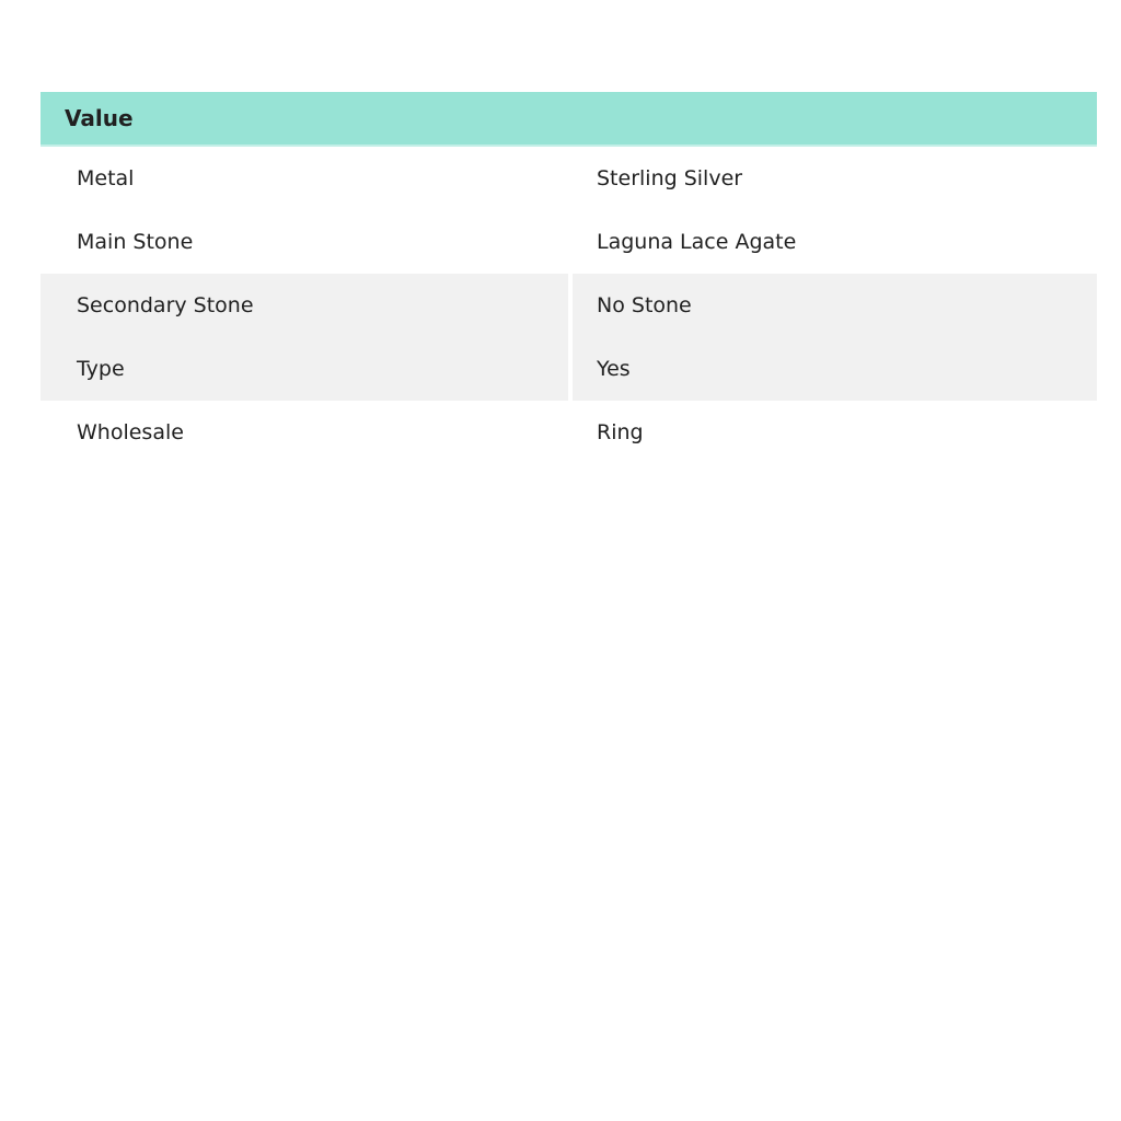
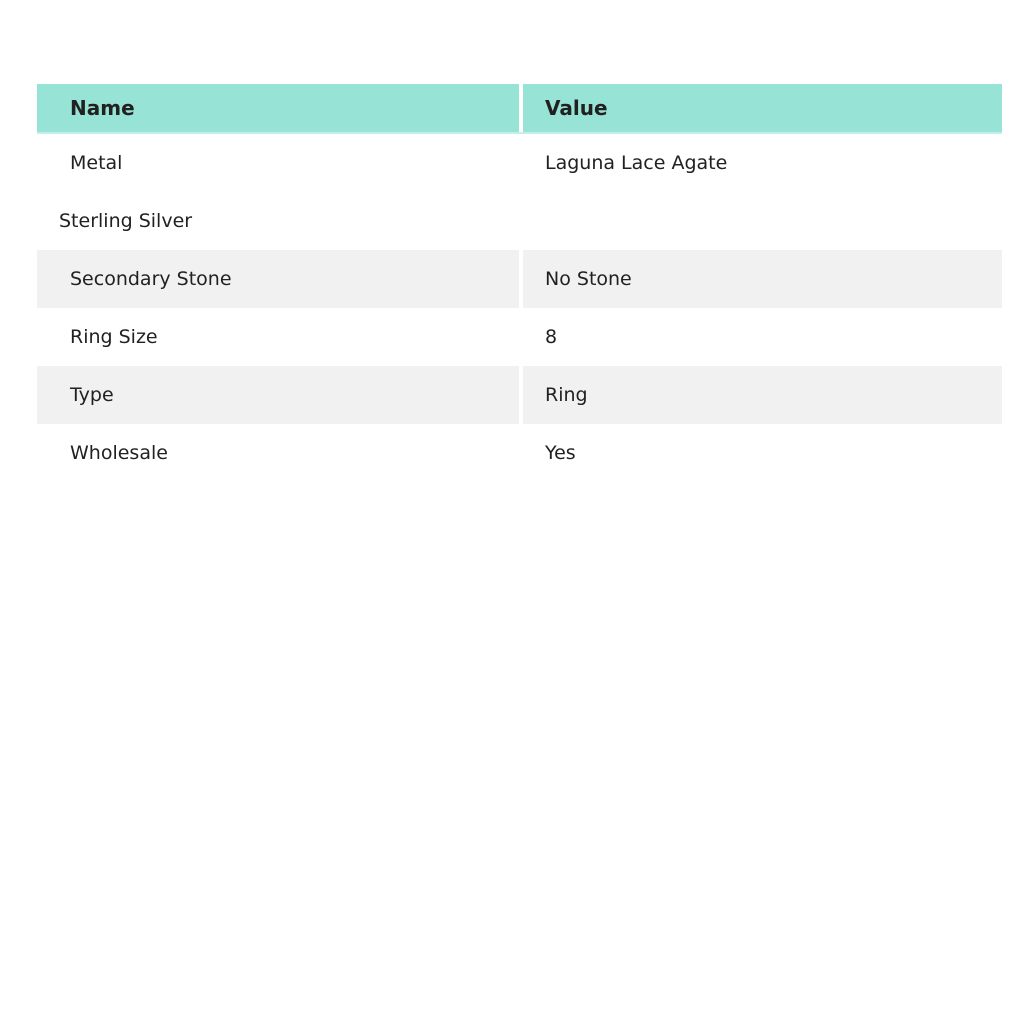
+ Name
  Value
  Metal
- Sterling Silver
+ Laguna Lace Agate
- Main Stone
- Laguna Lace Agate
+ Sterling Silver
  Secondary Stone
  No Stone
+ Ring Size
+ 8
  Type
- Yes
+ Ring
  Wholesale
- Ring
+ Yes
